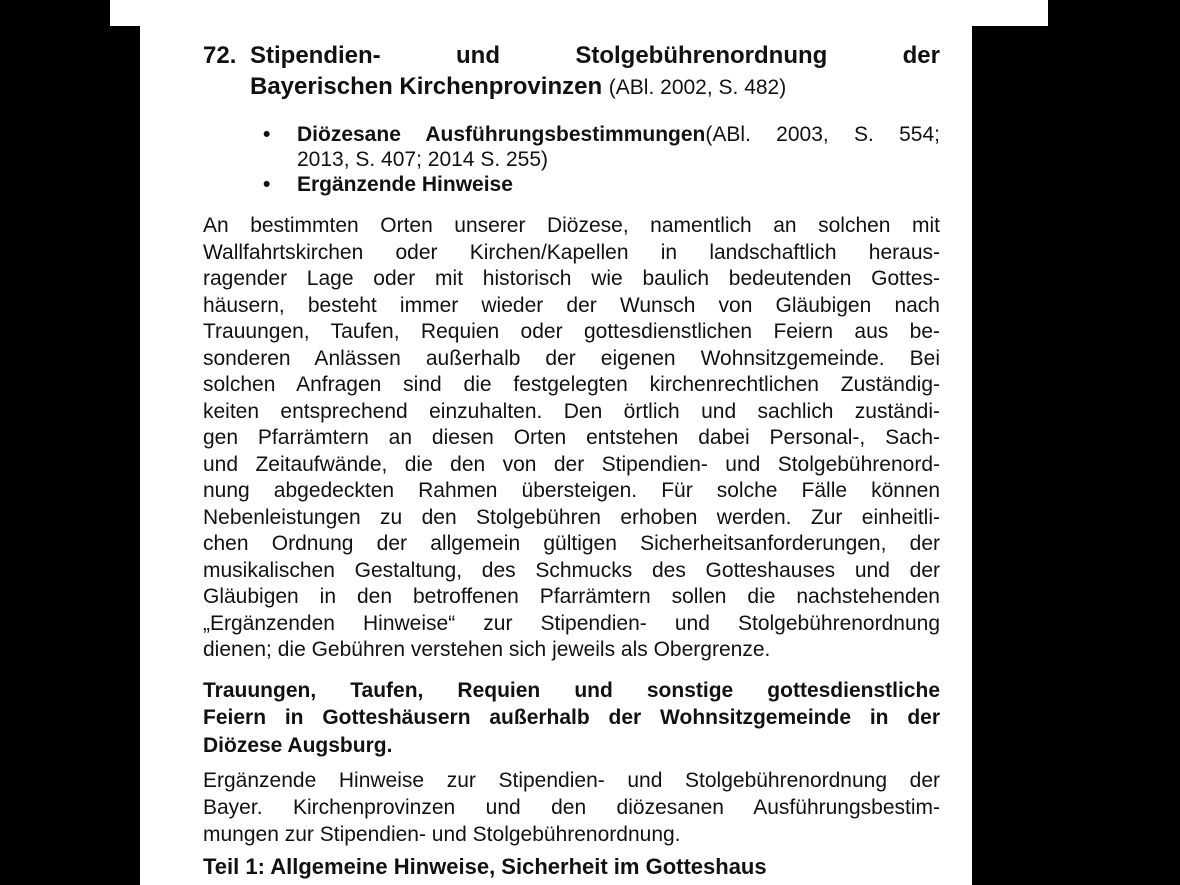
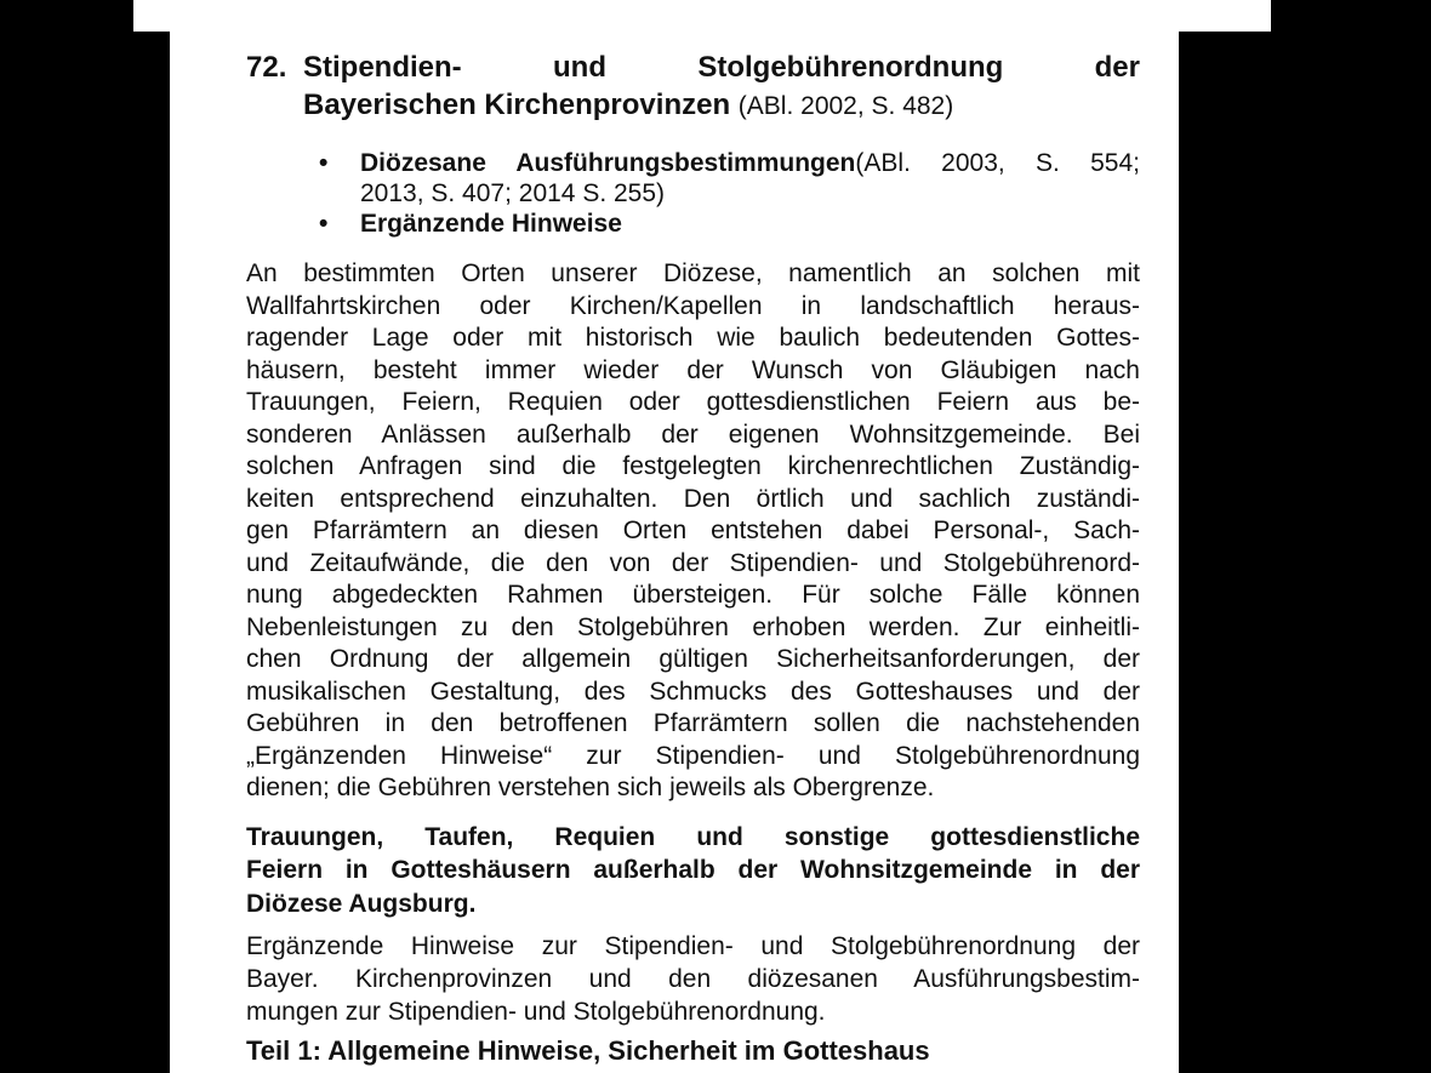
  72.
  Stipendien- und Stolgebührenordnung der
  Bayerischen Kirchenprovinzen (ABl. 2002, S. 482)
  •
  Diözesane Ausführungsbestimmungen(ABl. 2003, S. 554;
  2013, S. 407; 2014 S. 255)
  •
  Ergänzende Hinweise
  An bestimmten Orten unserer Diözese, namentlich an solchen mit
  Wallfahrtskirchen oder Kirchen/Kapellen in landschaftlich heraus-
  ragender Lage oder mit historisch wie baulich bedeutenden Gottes-
  häusern, besteht immer wieder der Wunsch von Gläubigen nach
- Trauungen, Taufen, Requien oder gottesdienstlichen Feiern aus be-
+ Trauungen, Feiern, Requien oder gottesdienstlichen Feiern aus be-
  sonderen Anlässen außerhalb der eigenen Wohnsitzgemeinde. Bei
  solchen Anfragen sind die festgelegten kirchenrechtlichen Zuständig-
  keiten entsprechend einzuhalten. Den örtlich und sachlich zuständi-
  gen Pfarrämtern an diesen Orten entstehen dabei Personal-, Sach-
  und Zeitaufwände, die den von der Stipendien- und Stolgebührenord-
  nung abgedeckten Rahmen übersteigen. Für solche Fälle können
  Nebenleistungen zu den Stolgebühren erhoben werden. Zur einheitli-
  chen Ordnung der allgemein gültigen Sicherheitsanforderungen, der
  musikalischen Gestaltung, des Schmucks des Gotteshauses und der
- Gläubigen in den betroffenen Pfarrämtern sollen die nachstehenden
+ Gebühren in den betroffenen Pfarrämtern sollen die nachstehenden
  „Ergänzenden Hinweise“ zur Stipendien- und Stolgebührenordnung
  dienen; die Gebühren verstehen sich jeweils als Obergrenze.
  Trauungen, Taufen, Requien und sonstige gottesdienstliche
  Feiern in Gotteshäusern außerhalb der Wohnsitzgemeinde in der
  Diözese Augsburg.
  Ergänzende Hinweise zur Stipendien- und Stolgebührenordnung der
  Bayer. Kirchenprovinzen und den diözesanen Ausführungsbestim-
  mungen zur Stipendien- und Stolgebührenordnung.
  Teil 1: Allgemeine Hinweise, Sicherheit im Gotteshaus
